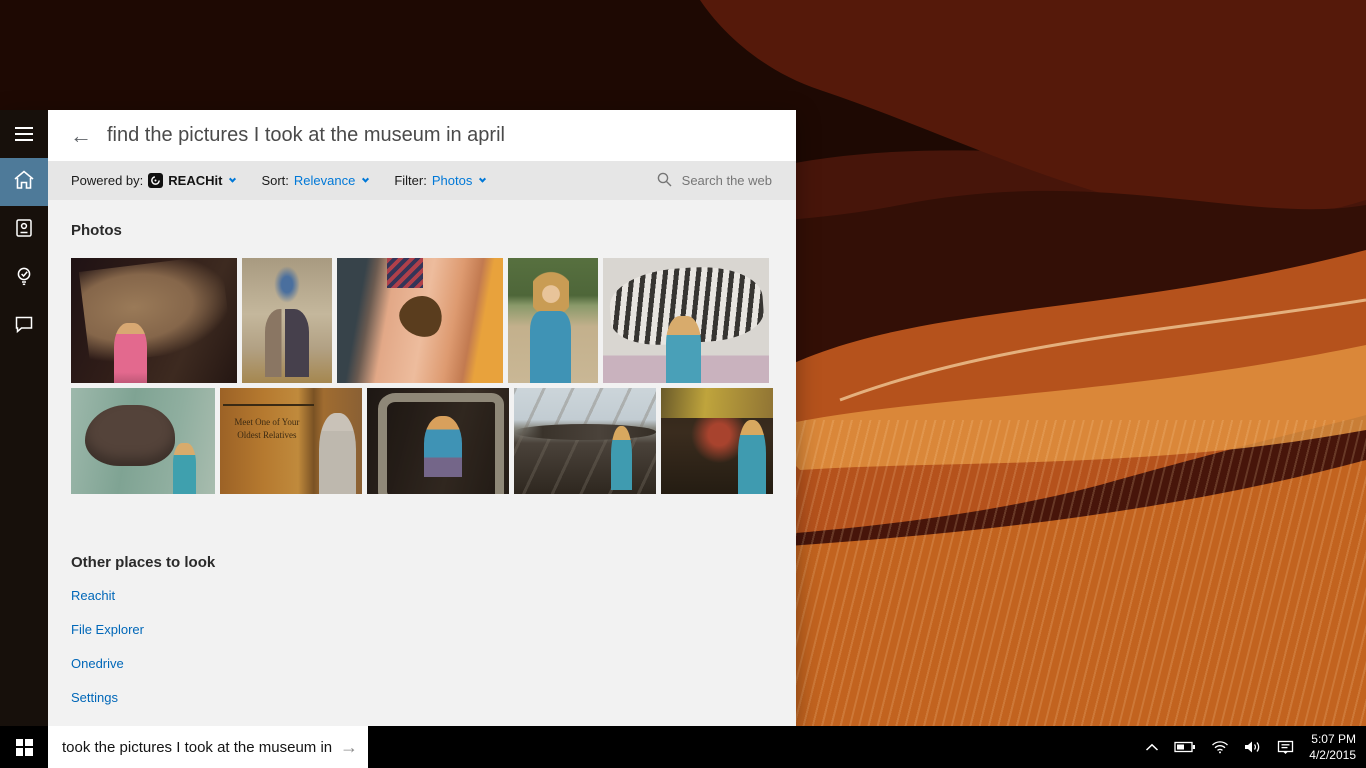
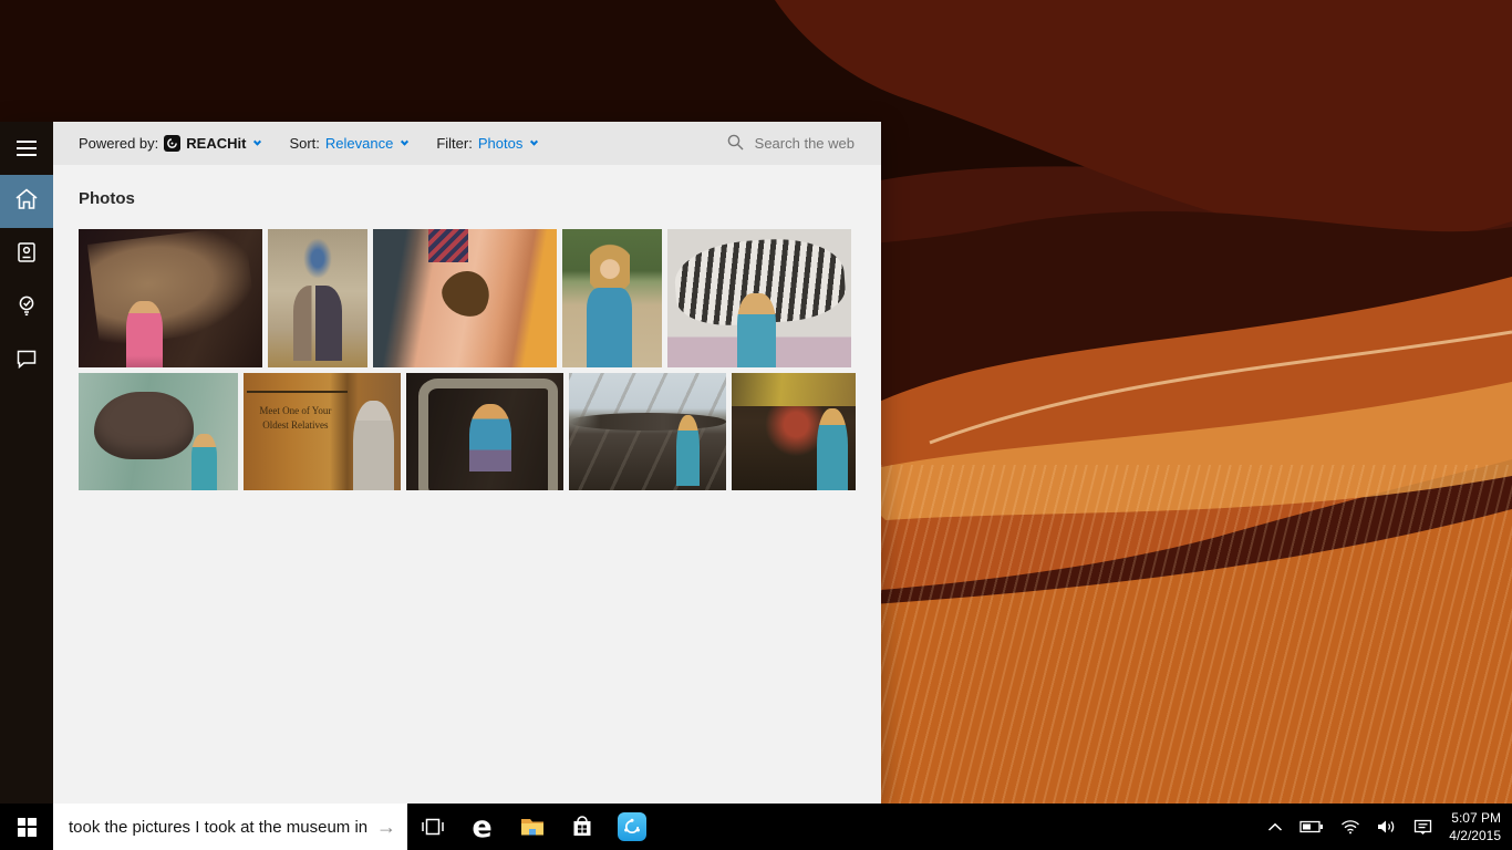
- ←
- find the pictures I took at the museum in april
  Powered by:
  REACHit
  Sort:
  Relevance
  Filter:
  Photos
  Search the web
  Photos
  Meet One of Your Oldest Relatives
- Other places to look
- Reachit
- File Explorer
- Onedrive
- Settings
  took the pictures I took at the museum in
  →
+ e
  5:07 PM
  4/2/2015
